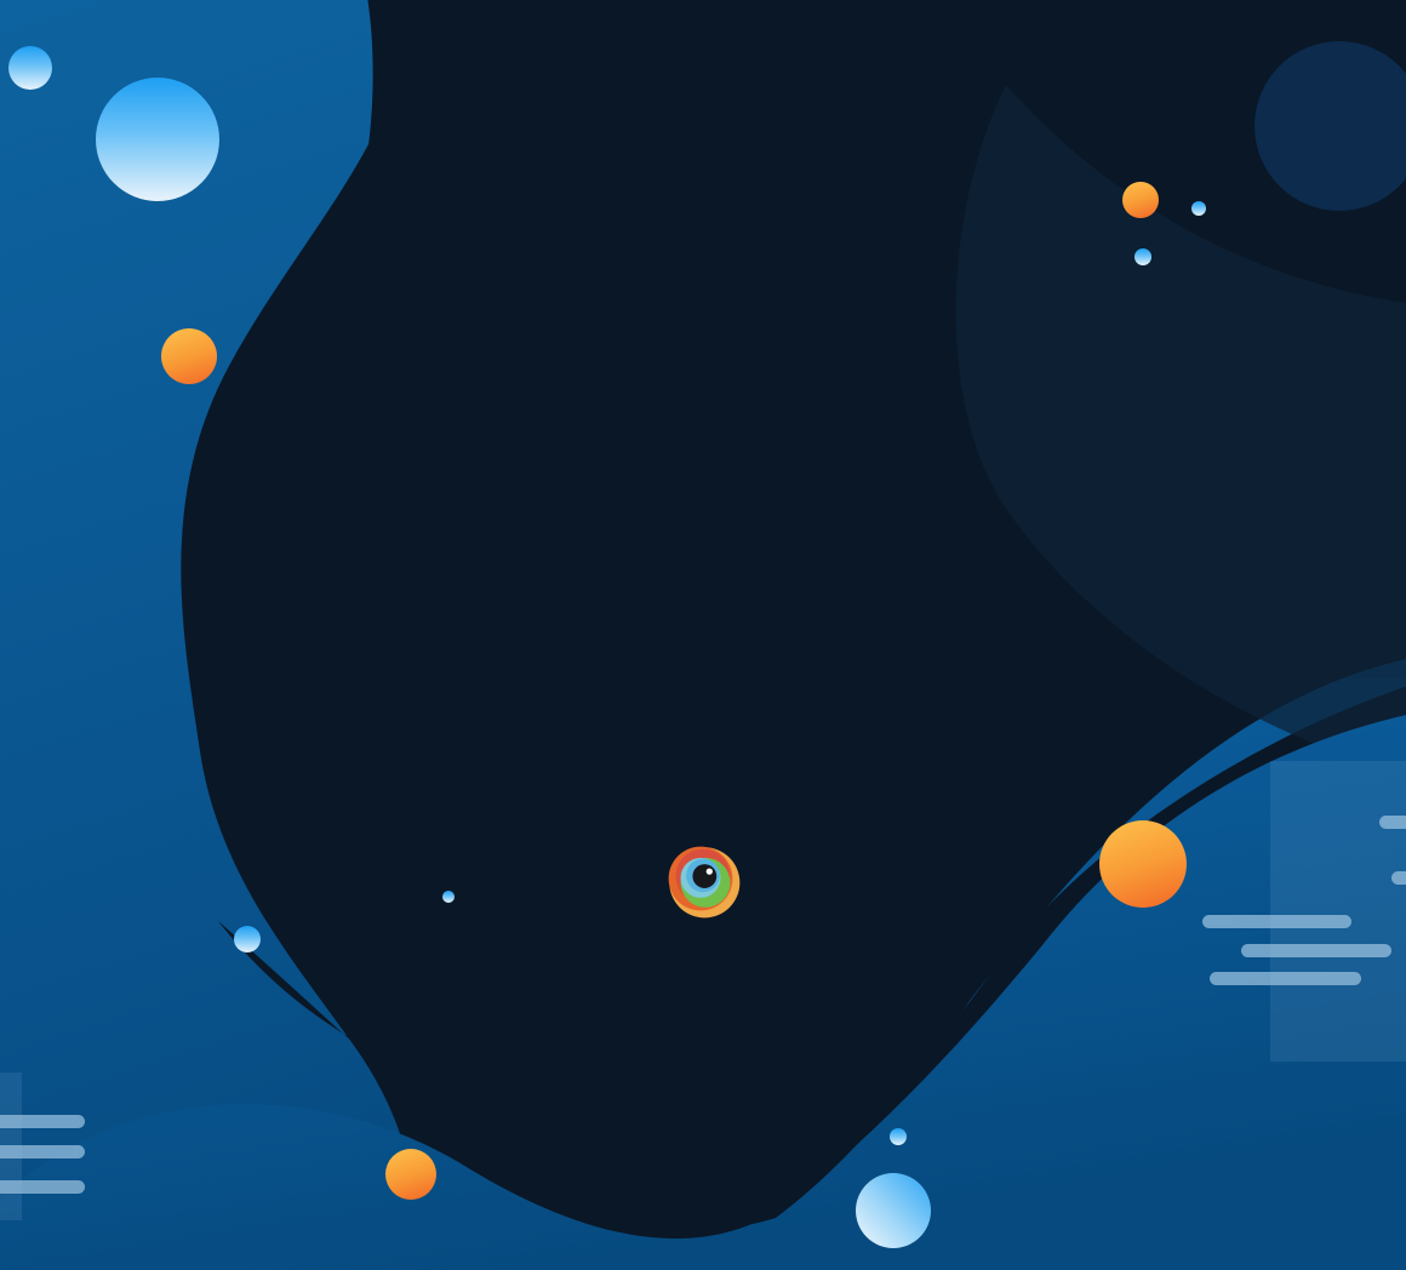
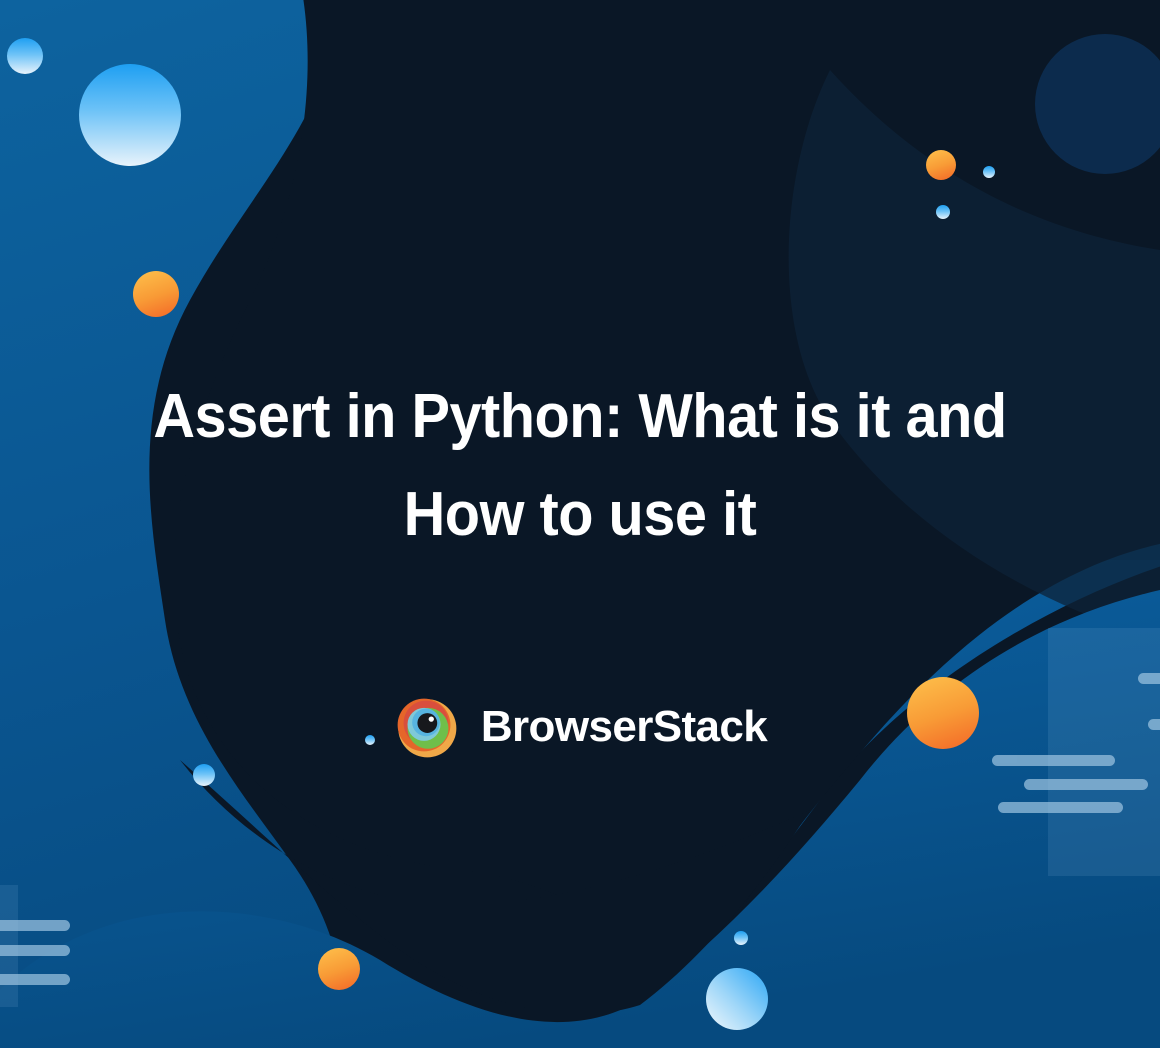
+ Assert in Python: What is it and How to use it
+ BrowserStack
